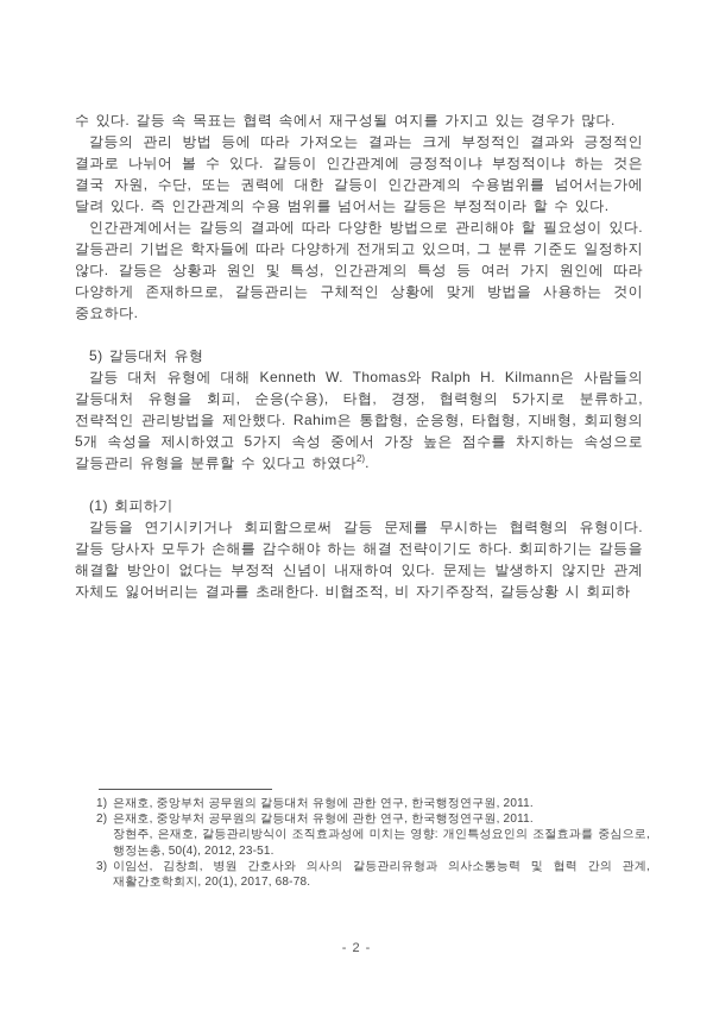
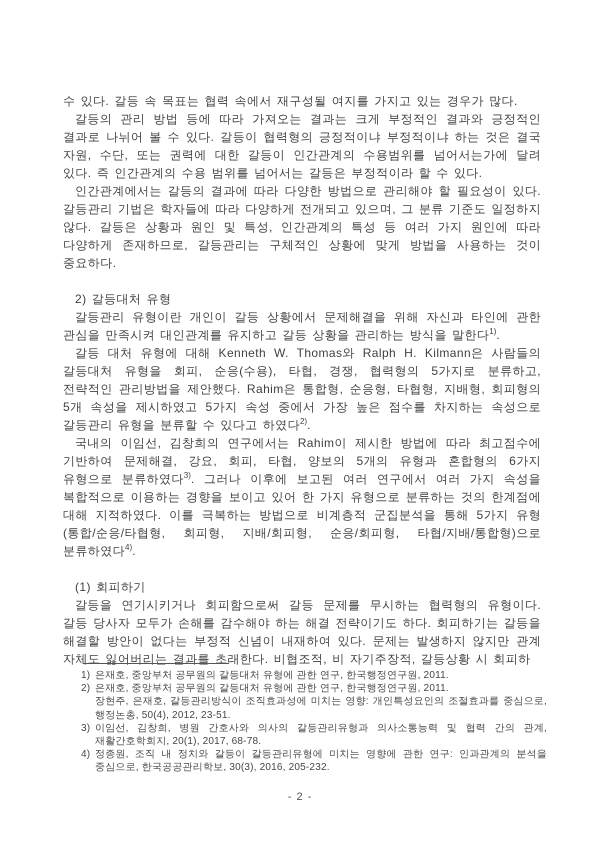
  수 있다. 갈등 속 목표는 협력 속에서 재구성될 여지를 가지고 있는 경우가 많다.
- 갈등의 관리 방법 등에 따라 가져오는 결과는 크게 부정적인 결과와 긍정적인 결과로 나뉘어 볼 수 있다. 갈등이 인간관계에 긍정적이냐 부정적이냐 하는 것은 결국 자원, 수단, 또는 권력에 대한 갈등이 인간관계의 수용범위를 넘어서는가에 달려 있다. 즉 인간관계의 수용 범위를 넘어서는 갈등은 부정적이라 할 수 있다.
+ 갈등의 관리 방법 등에 따라 가져오는 결과는 크게 부정적인 결과와 긍정적인 결과로 나뉘어 볼 수 있다. 갈등이 협력형의 긍정적이냐 부정적이냐 하는 것은 결국 자원, 수단, 또는 권력에 대한 갈등이 인간관계의 수용범위를 넘어서는가에 달려 있다. 즉 인간관계의 수용 범위를 넘어서는 갈등은 부정적이라 할 수 있다.
  인간관계에서는 갈등의 결과에 따라 다양한 방법으로 관리해야 할 필요성이 있다. 갈등관리 기법은 학자들에 따라 다양하게 전개되고 있으며, 그 분류 기준도 일정하지 않다. 갈등은 상황과 원인 및 특성, 인간관계의 특성 등 여러 가지 원인에 따라 다양하게 존재하므로, 갈등관리는 구체적인 상황에 맞게 방법을 사용하는 것이 중요하다.
- 5) 갈등대처 유형
+ 2) 갈등대처 유형
+ 갈등관리 유형이란 개인이 갈등 상황에서 문제해결을 위해 자신과 타인에 관한 관심을 만족시켜 대인관계를 유지하고 갈등 상황을 관리하는 방식을 말한다1).
  갈등 대처 유형에 대해 Kenneth W. Thomas와 Ralph H. Kilmann은 사람들의 갈등대처 유형을 회피, 순응(수용), 타협, 경쟁, 협력형의 5가지로 분류하고, 전략적인 관리방법을 제안했다. Rahim은 통합형, 순응형, 타협형, 지배형, 회피형의 5개 속성을 제시하였고 5가지 속성 중에서 가장 높은 점수를 차지하는 속성으로 갈등관리 유형을 분류할 수 있다고 하였다2).
+ 국내의 이임선, 김창희의 연구에서는 Rahim이 제시한 방법에 따라 최고점수에 기반하여 문제해결, 강요, 회피, 타협, 양보의 5개의 유형과 혼합형의 6가지 유형으로 분류하였다3). 그러나 이후에 보고된 여러 연구에서 여러 가지 속성을 복합적으로 이용하는 경향을 보이고 있어 한 가지 유형으로 분류하는 것의 한계점에 대해 지적하였다. 이를 극복하는 방법으로 비계층적 군집분석을 통해 5가지 유형(통합/순응/타협형, 회피형, 지배/회피형, 순응/회피형, 타협/지배/통합형)으로 분류하였다4).
  (1) 회피하기
  갈등을 연기시키거나 회피함으로써 갈등 문제를 무시하는 협력형의 유형이다. 갈등 당사자 모두가 손해를 감수해야 하는 해결 전략이기도 하다. 회피하기는 갈등을 해결할 방안이 없다는 부정적 신념이 내재하여 있다. 문제는 발생하지 않지만 관계 자체도 잃어버리는 결과를 초래한다. 비협조적, 비 자기주장적, 갈등상황 시 회피하
  1)
  은재호, 중앙부처 공무원의 갈등대처 유형에 관한 연구, 한국행정연구원, 2011.
  2)
  은재호, 중앙부처 공무원의 갈등대처 유형에 관한 연구, 한국행정연구원, 2011.
  장현주, 은재호, 갈등관리방식이 조직효과성에 미치는 영향: 개인특성요인의 조절효과를 중심으로, 행정논총, 50(4), 2012, 23-51.
  3)
  이임선, 김창희, 병원 간호사와 의사의 갈등관리유형과 의사소통능력 및 협력 간의 관계, 재활간호학회지, 20(1), 2017, 68-78.
+ 4)
+ 정종원, 조직 내 정치와 갈등이 갈등관리유형에 미치는 영향에 관한 연구: 인과관계의 분석을 중심으로, 한국공공관리학보, 30(3), 2016, 205-232.
  - 2 -
